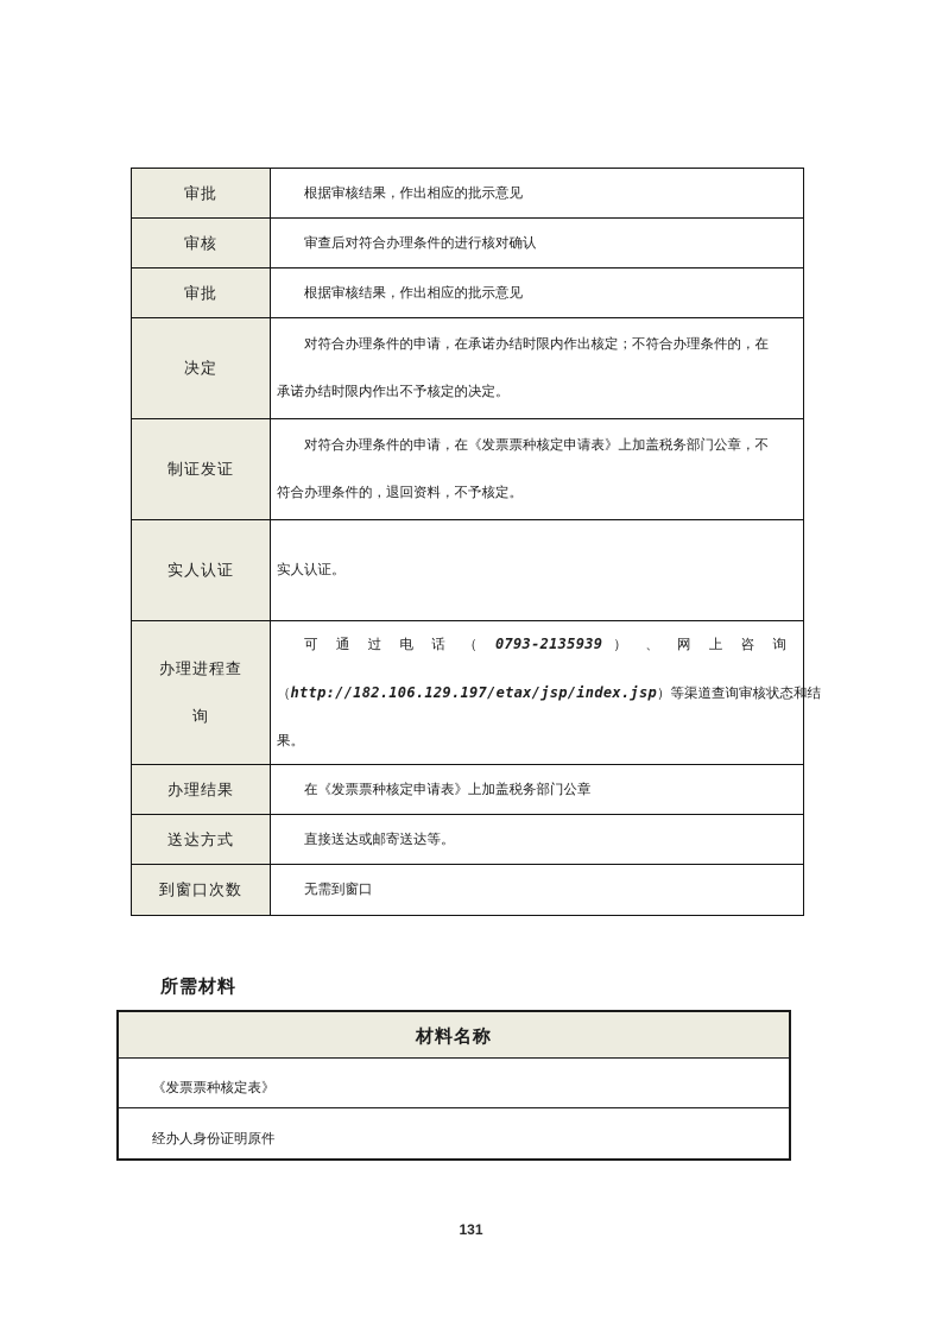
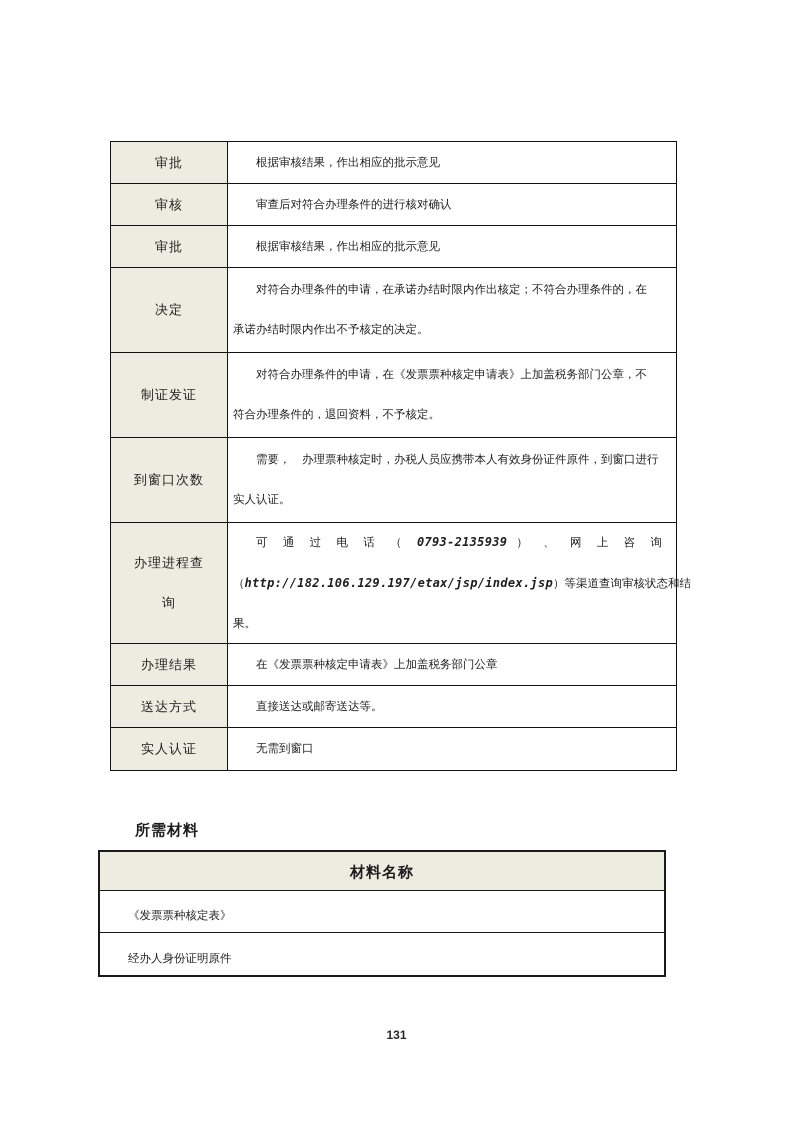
  审批
  根据审核结果，作出相应的批示意见
  审核
  审查后对符合办理条件的进行核对确认
  审批
  根据审核结果，作出相应的批示意见
  决定
  对符合办理条件的申请，在承诺办结时限内作出核定；不符合办理条件的，在
  承诺办结时限内作出不予核定的决定。
  制证发证
  对符合办理条件的申请，在《发票票种核定申请表》上加盖税务部门公章，不
  符合办理条件的，退回资料，不予核定。
- 实人认证
+ 到窗口次数
+ 需要， 办理票种核定时，办税人员应携带本人有效身份证件原件，到窗口进行
  实人认证。
  办理进程查
  询
  可 通 过 电 话 （ 0793-2135939 ） 、 网 上 咨 询
  （http://182.106.129.197/etax/jsp/index.jsp）等渠道查询审核状态和结
  果。
  办理结果
  在《发票票种核定申请表》上加盖税务部门公章
  送达方式
  直接送达或邮寄送达等。
- 到窗口次数
+ 实人认证
  无需到窗口
  所需材料
  材料名称
  《发票票种核定表》
  经办人身份证明原件
  131
